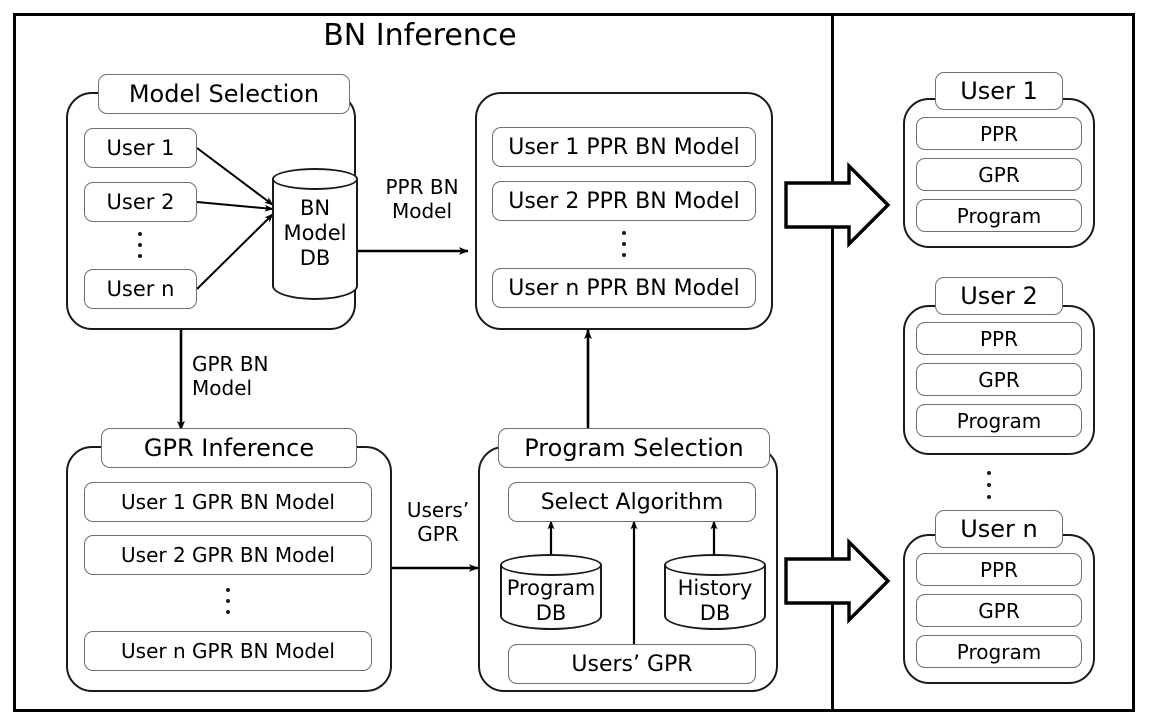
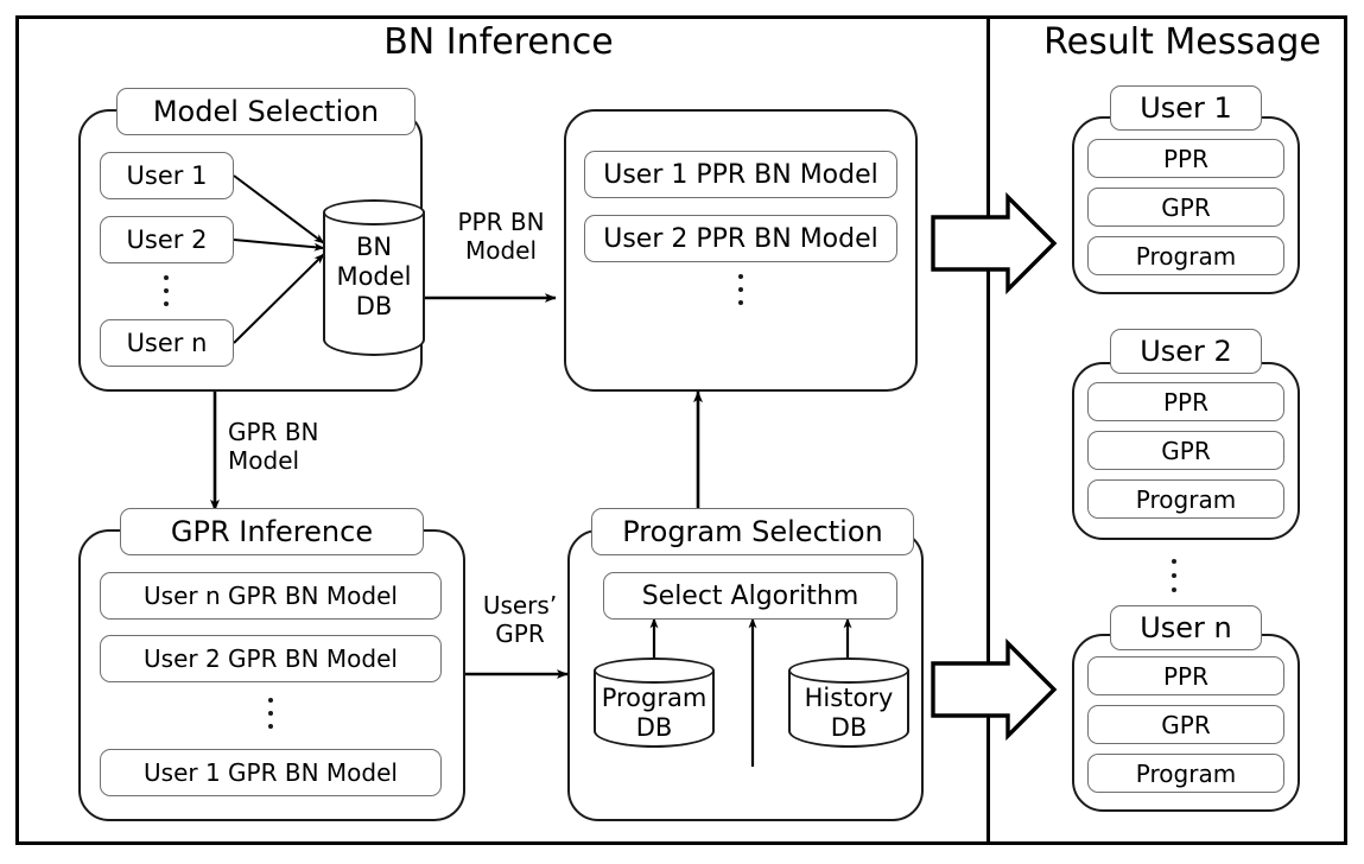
  BN Inference
+ Result Message
  Model Selection
  User 1
  User 2
  User n
  BN
  Model
  DB
  User 1 PPR BN Model
  User 2 PPR BN Model
- User n PPR BN Model
  GPR Inference
- User 1 GPR BN Model
+ User n GPR BN Model
  User 2 GPR BN Model
- User n GPR BN Model
+ User 1 GPR BN Model
  Program Selection
  Select Algorithm
  Program
  DB
  History
  DB
- Users’ GPR
  PPR BN
  Model
  GPR BN
  Model
  Users’
  GPR
  User 1
  PPR
  GPR
  Program
  User 2
  PPR
  GPR
  Program
  User n
  PPR
  GPR
  Program
